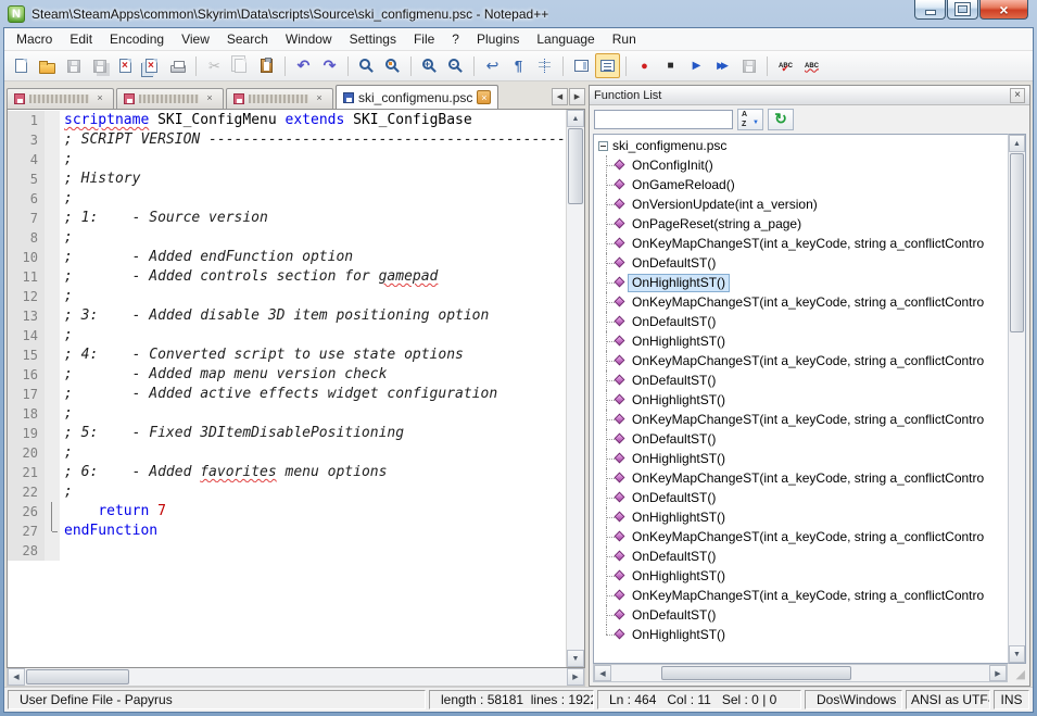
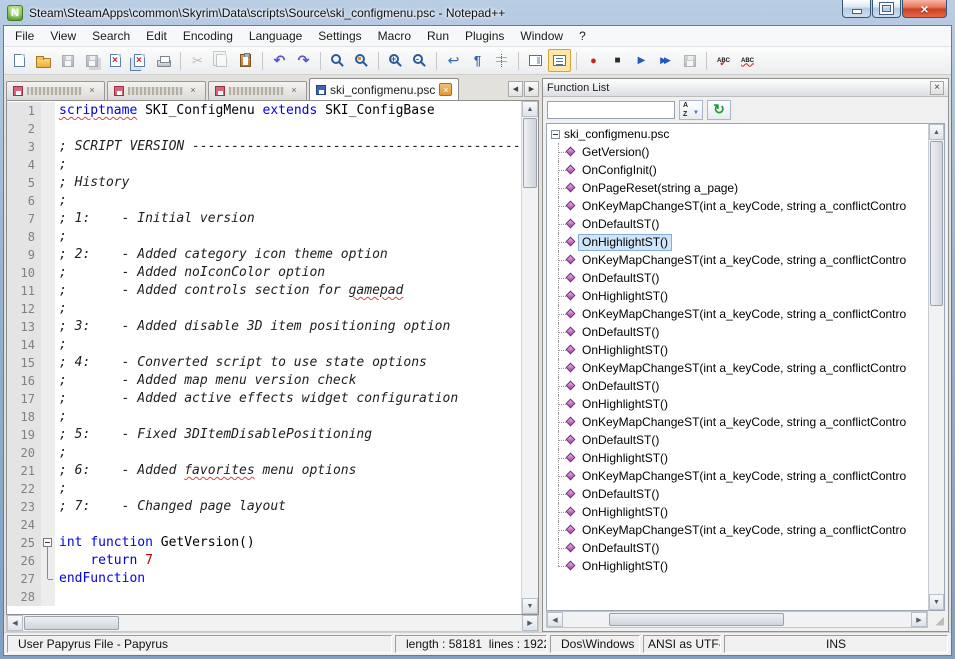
  Steam\SteamApps\common\Skyrim\Data\scripts\Source\ski_configmenu.psc - Notepad++
- Macro
+ File
- Edit
+ View
- Encoding
+ Search
- View
+ Edit
- Search
+ Encoding
- Window
+ Language
  Settings
- File
+ Macro
- ?
+ Run
  Plugins
- Language
+ Window
- Run
+ ?
  ×
  ×
  ×
  ski_configmenu.psc
  ×
  1
  scriptname SKI_ConfigMenu extends SKI_ConfigBase
+ 2
  3
  4
  ;
  5
  ; History
  6
  ;
  7
- ; 1: - Source version
+ ; 1: - Initial version
  8
  ;
+ 9
+ ; 2: - Added category icon theme option
  10
- ; - Added endFunction option
+ ; - Added noIconColor option
  11
  ; - Added controls section for gamepad
  12
  ;
  13
  ; 3: - Added disable 3D item positioning option
  14
  ;
  15
  ; 4: - Converted script to use state options
  16
  ; - Added map menu version check
  17
  ; - Added active effects widget configuration
  18
  ;
  19
  ; 5: - Fixed 3DItemDisablePositioning
  20
  ;
  21
  ; 6: - Added favorites menu options
  22
  ;
+ 23
+ ; 7: - Changed page layout
+ 24
+ 25
+ int function GetVersion()
  26
  return 7
  27
  endFunction
  28
  Function List
  ski_configmenu.psc
+ GetVersion()
  OnConfigInit()
- OnGameReload()
- OnVersionUpdate(int a_version)
  OnPageReset(string a_page)
  OnKeyMapChangeST(int a_keyCode, string a_conflictContro
  OnDefaultST()
  OnHighlightST()
  OnKeyMapChangeST(int a_keyCode, string a_conflictContro
  OnDefaultST()
  OnHighlightST()
  OnKeyMapChangeST(int a_keyCode, string a_conflictContro
  OnDefaultST()
  OnHighlightST()
  OnKeyMapChangeST(int a_keyCode, string a_conflictContro
  OnDefaultST()
  OnHighlightST()
  OnKeyMapChangeST(int a_keyCode, string a_conflictContro
  OnDefaultST()
  OnHighlightST()
  OnKeyMapChangeST(int a_keyCode, string a_conflictContro
  OnDefaultST()
  OnHighlightST()
  OnKeyMapChangeST(int a_keyCode, string a_conflictContro
  OnDefaultST()
  OnHighlightST()
- User Define File - Papyrus
+ User Papyrus File - Papyrus
  length : 58181 lines : 1922
- Ln : 464 Col : 11 Sel : 0 | 0
  Dos\Windows
  ANSI as UTF-
  INS
